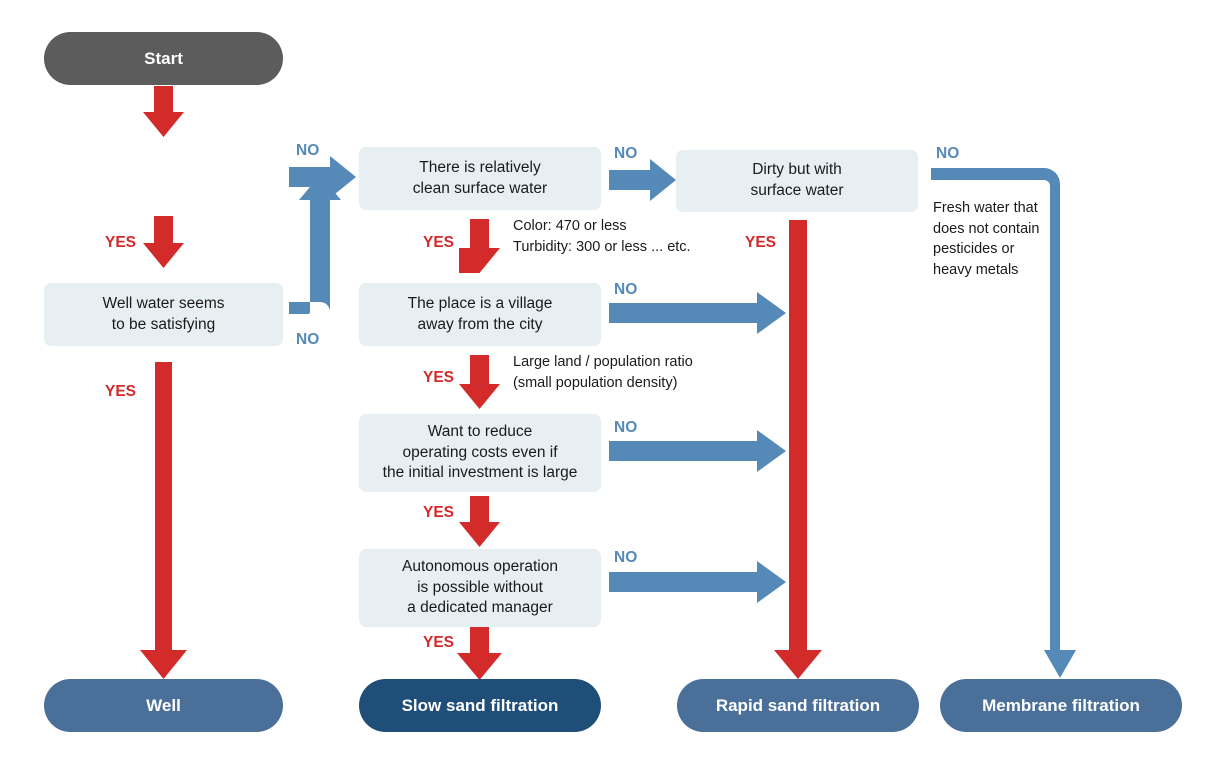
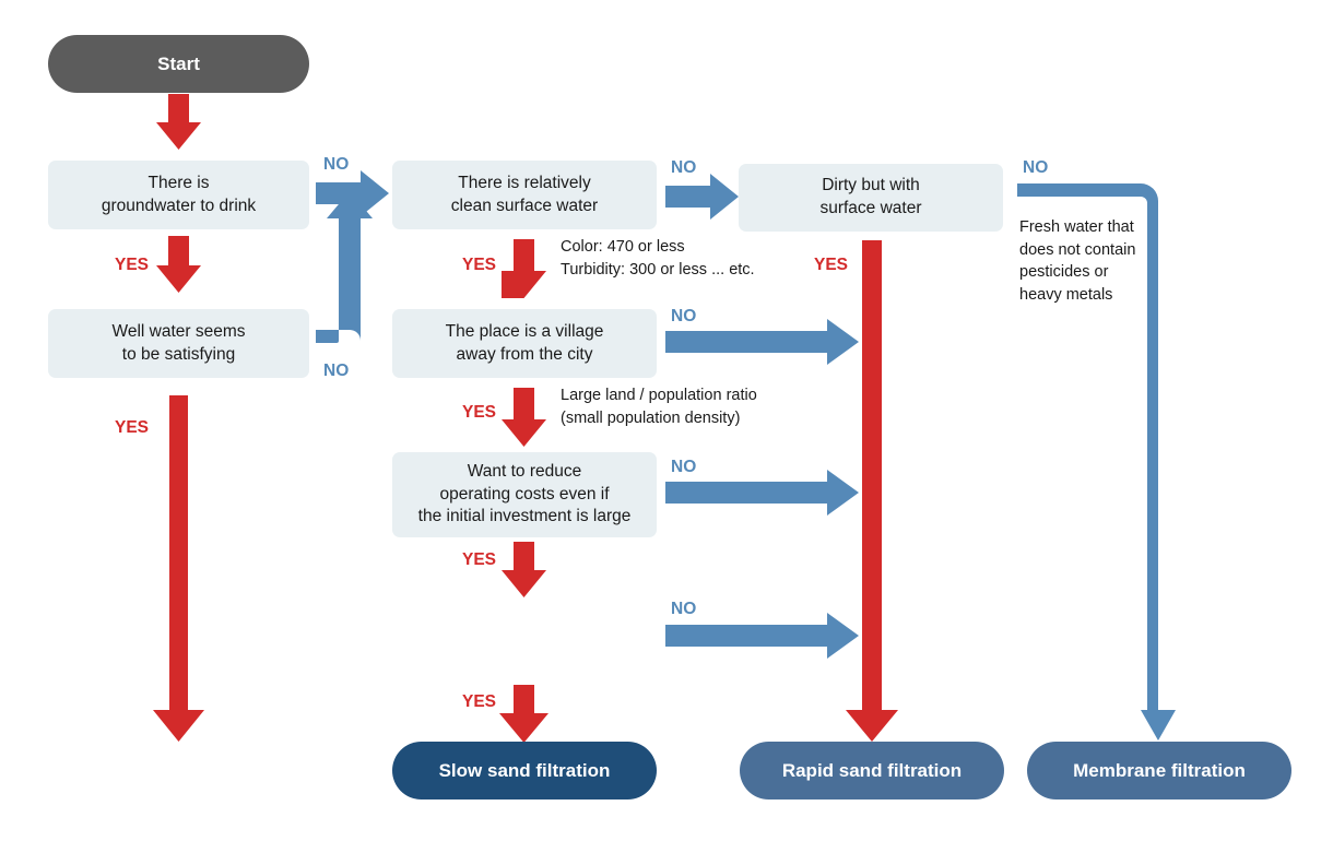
  Start
+ There is
+ groundwater to drink
  Well water seems
  to be satisfying
  There is relatively
  clean surface water
  The place is a village
  away from the city
  Want to reduce
  operating costs even if
  the initial investment is large
- Autonomous operation
- is possible without
- a dedicated manager
  Dirty but with
  surface water
- Well
  Slow sand filtration
  Rapid sand filtration
  Membrane filtration
  NO
  YES
  NO
  YES
  NO
  YES
  NO
  YES
  NO
  YES
  NO
  YES
  YES
  NO
  Color: 470 or less
  Turbidity: 300 or less ... etc.
  Large land / population ratio
  (small population density)
  Fresh water that
  does not contain
  pesticides or
  heavy metals
